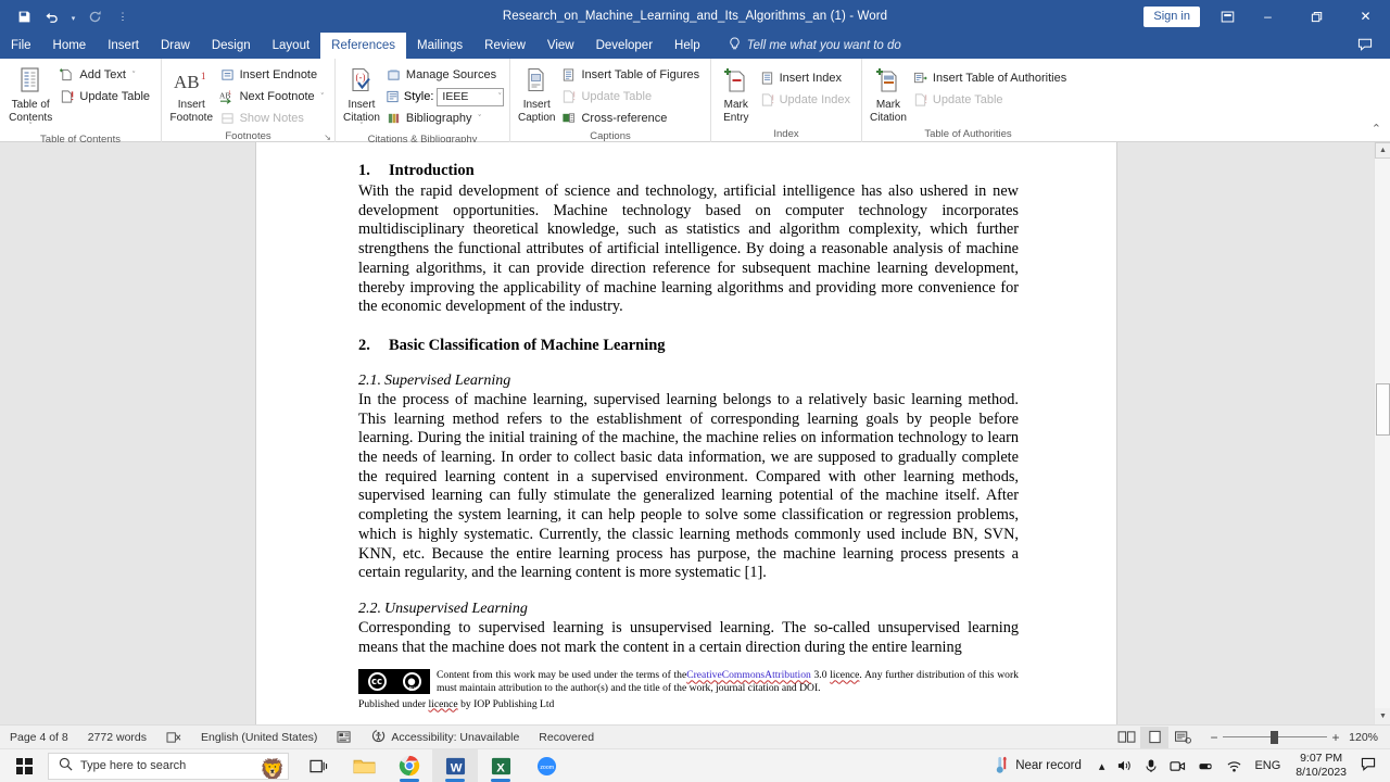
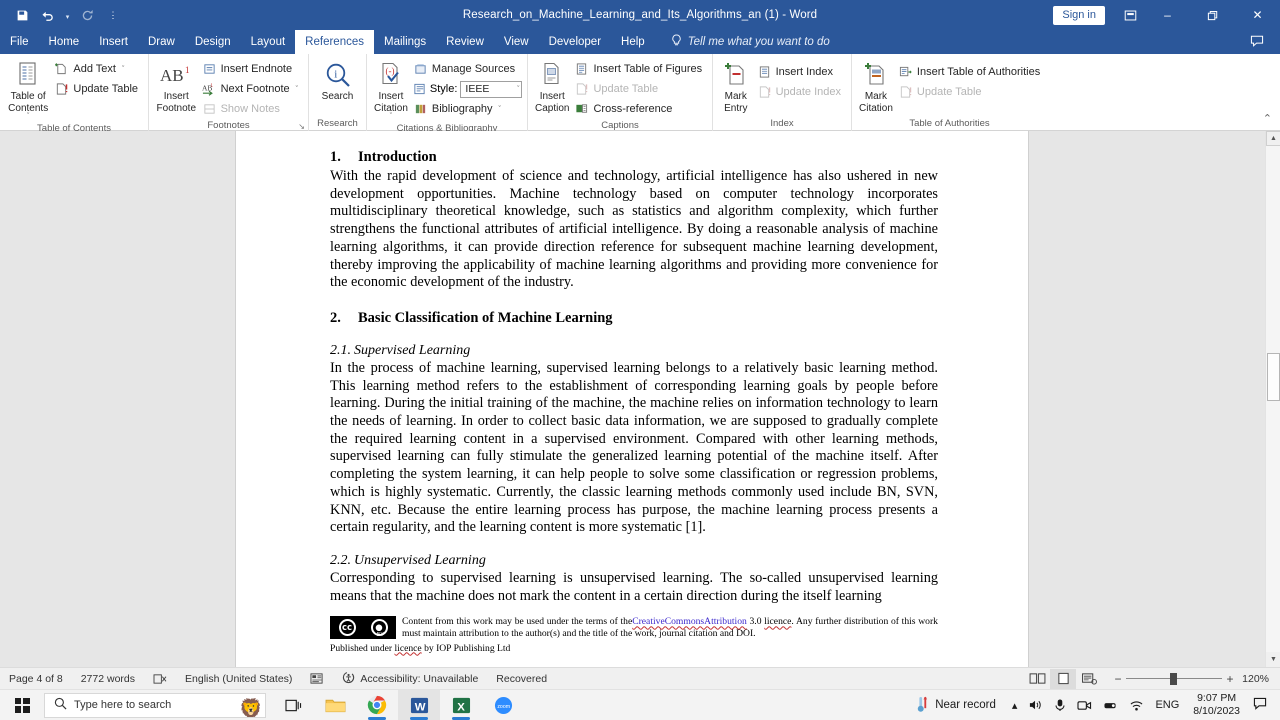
  ⋮
  Research_on_Machine_Learning_and_Its_Algorithms_an (1) - Word
  Sign in
  –
  ✕
  File
  Home
  Insert
  Draw
  Design
  Layout
  References
  Mailings
  Review
  View
  Developer
  Help
  Tell me what you want to do
  Table of
  Contents
  Add Text
  Update Table
  Table of Contents
  AB
  1
  Insert
  Footnote
  Insert Endnote
  AB
  Next Footnote
  Show Notes
  Footnotes
  ↘
+ i
+ Search
+ Research
  (-)
  Insert
  Citation
  Manage Sources
  Style:
  IEEE
  Bibliography
  Citations & Bibliography
  Insert
  Caption
  Insert Table of Figures
  Update Table
  Cross-reference
  Captions
  Mark
  Entry
  Insert Index
  Update Index
  Index
  Mark
  Citation
  Insert Table of Authorities
  Update Table
  Table of Authorities
  ⌃
  1. Introduction
  With the rapid development of science and technology, artificial intelligence has also ushered in new development opportunities. Machine technology based on computer technology incorporates multidisciplinary theoretical knowledge, such as statistics and algorithm complexity, which further strengthens the functional attributes of artificial intelligence. By doing a reasonable analysis of machine learning algorithms, it can provide direction reference for subsequent machine learning development, thereby improving the applicability of machine learning algorithms and providing more convenience for the economic development of the industry.
  2. Basic Classification of Machine Learning
  2.1. Supervised Learning
  In the process of machine learning, supervised learning belongs to a relatively basic learning method. This learning method refers to the establishment of corresponding learning goals by people before learning. During the initial training of the machine, the machine relies on information technology to learn the needs of learning. In order to collect basic data information, we are supposed to gradually complete the required learning content in a supervised environment. Compared with other learning methods, supervised learning can fully stimulate the generalized learning potential of the machine itself. After completing the system learning, it can help people to solve some classification or regression problems, which is highly systematic. Currently, the classic learning methods commonly used include BN, SVN, KNN, etc. Because the entire learning process has purpose, the machine learning process presents a certain regularity, and the learning content is more systematic [1].
  2.2. Unsupervised Learning
- Corresponding to supervised learning is unsupervised learning. The so-called unsupervised learning means that the machine does not mark the content in a certain direction during the entire learning
+ Corresponding to supervised learning is unsupervised learning. The so-called unsupervised learning means that the machine does not mark the content in a certain direction during the itself learning
  cc
  ●
  Content from this work may be used under the terms of theCreativeCommonsAttribution 3.0 licence. Any further distribution of this work must maintain attribution to the author(s) and the title of the work, journal citation and DOI.
  Published under licence by IOP Publishing Ltd
  Page 4 of 8
  2772 words
  English (United States)
  Accessibility: Unavailable
  Recovered
  −
  +
  120%
  Type here to search
  🦁
  W
  X
  Near record
  ▴
  ENG
  9:07 PM
  8/10/2023
